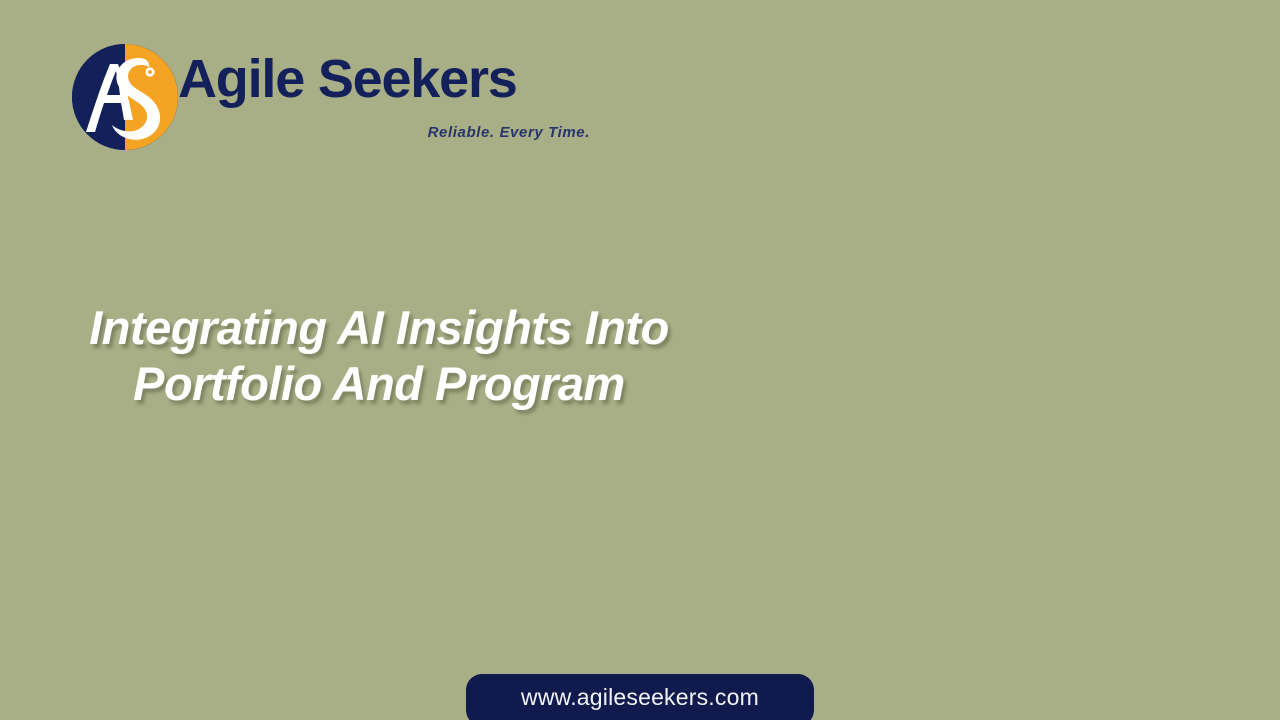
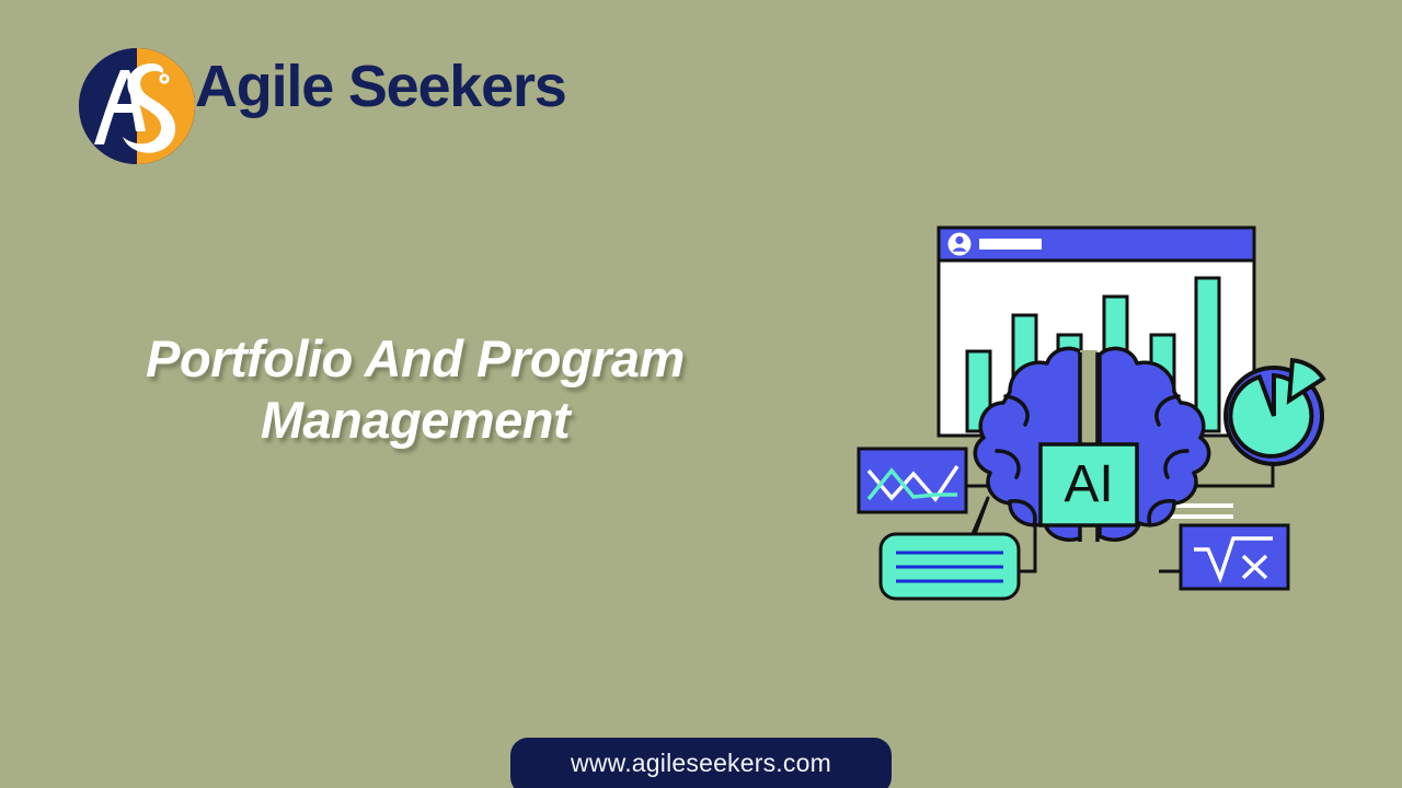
  Agile Seekers
- Reliable. Every Time.
- Integrating AI Insights Into
  Portfolio And Program
+ Management
+ AI
  www.agileseekers.com
